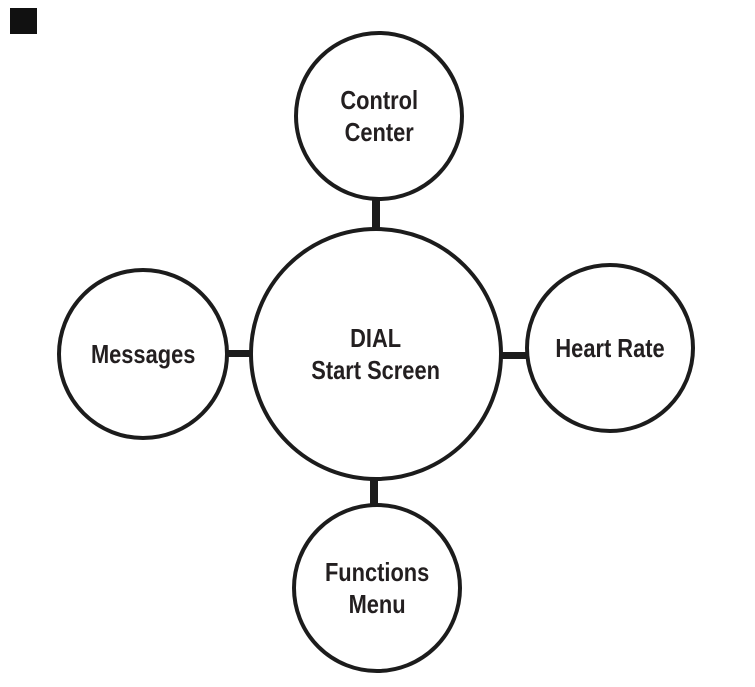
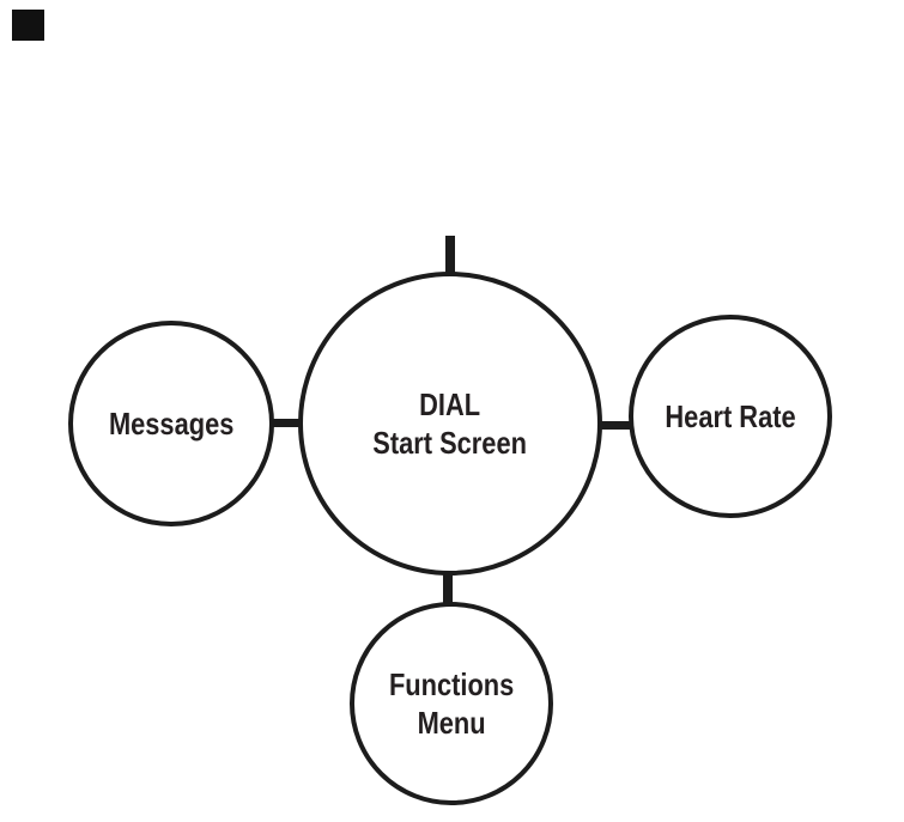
- Control
- Center
  Messages
  DIAL
  Start Screen
  Heart Rate
  Functions
  Menu
